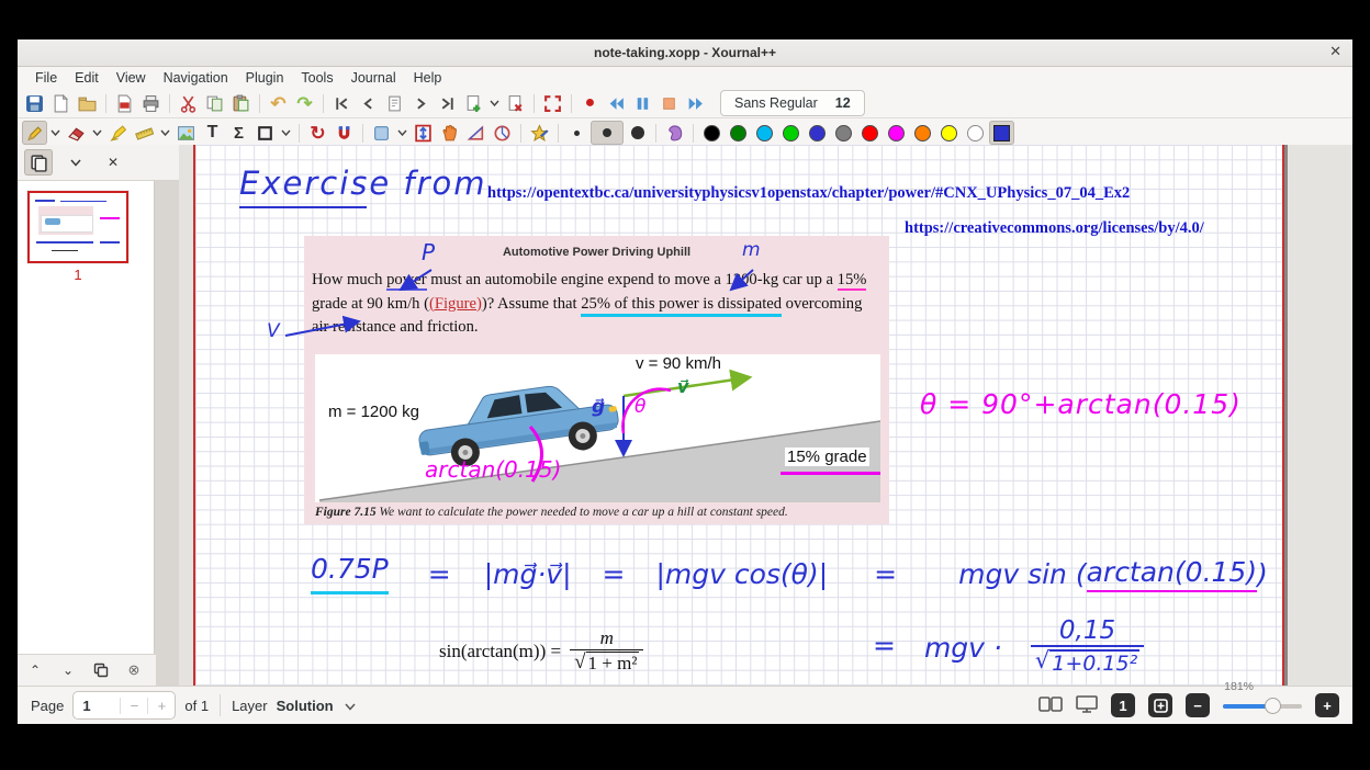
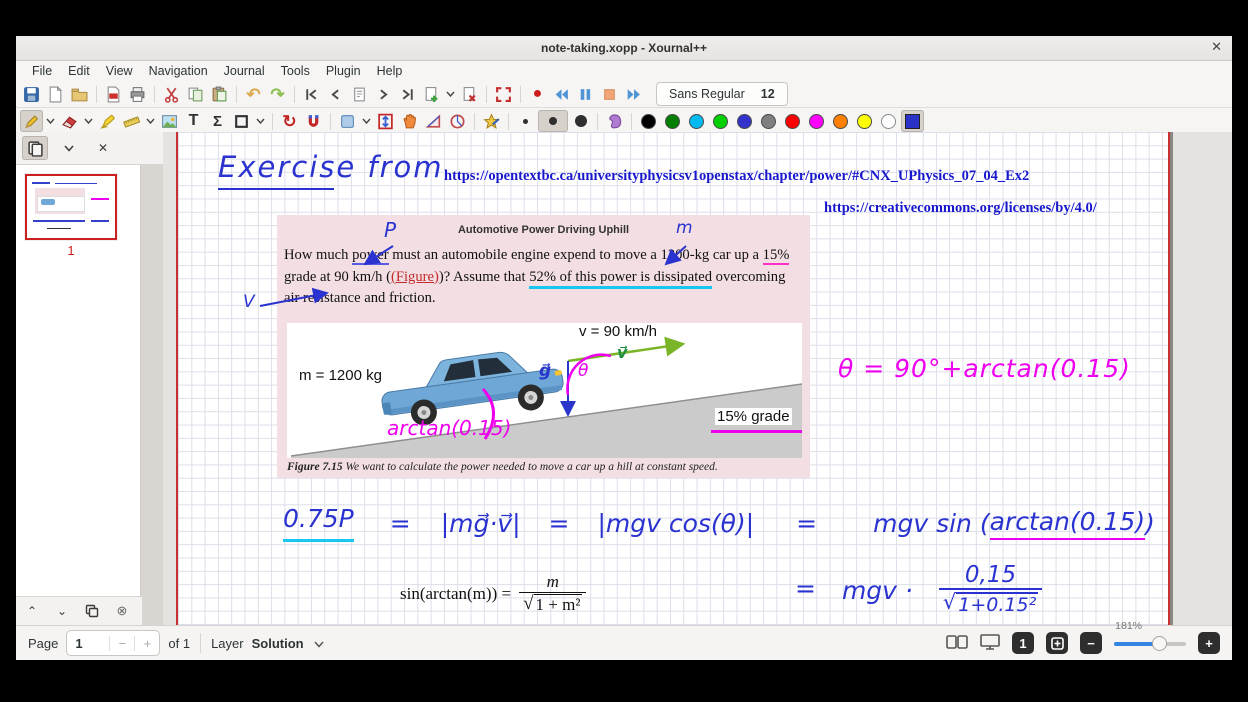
  note-taking.xopp - Xournal++
  ✕
  File
  Edit
  View
  Navigation
- Plugin
+ Journal
  Tools
- Journal
+ Plugin
  Help
  ↶
  ↷
  ●
  Sans Regular
  12
  T
  Σ
  ↻
  ✕
  1
  ⌃
  ⌄
  ⊗
  Exercise from
  https://opentextbc.ca/universityphysicsv1openstax/chapter/power/#CNX_UPhysics_07_04_Ex2
  https://creativecommons.org/licenses/by/4.0/
  Automotive Power Driving Uphill
- How much powr must an automobile engine expend to move a 1200-kg car up a 15% grade at 90 km/h ((Figure))? Assume that 25% of this power is dissipated overcoming aiesistance and friction.
+ How much powr must an automobile engine expend to move a 1200-kg car up a 15% grade at 90 km/h ((Figure))? Assume that 52% of this power is dissipated overcoming aiesistance and friction.
  m = 1200 kg
  v = 90 km/h
  g⃗
  v⃗
  θ
  arctan(0.15)
  15% grade
  Figure 7.15 We want to calculate the power needed to move a car up a hill at constant speed.
  P
  m
  V
  θ = 90°+arctan(0.15)
  0.75P
  =
  |mg⃗·v⃗|
  =
  |mgv cos(θ)|
  =
  mgv sin (
  arctan(0.15)
  )
  sin(arctan(m)) =
  m
  √
  1 + m²
  =
  mgv ·
  0,15
  √
  1+0.15²
  Page
  1
  −
  +
  of 1
  Layer
  Solution
  1
  −
  181%
  +
